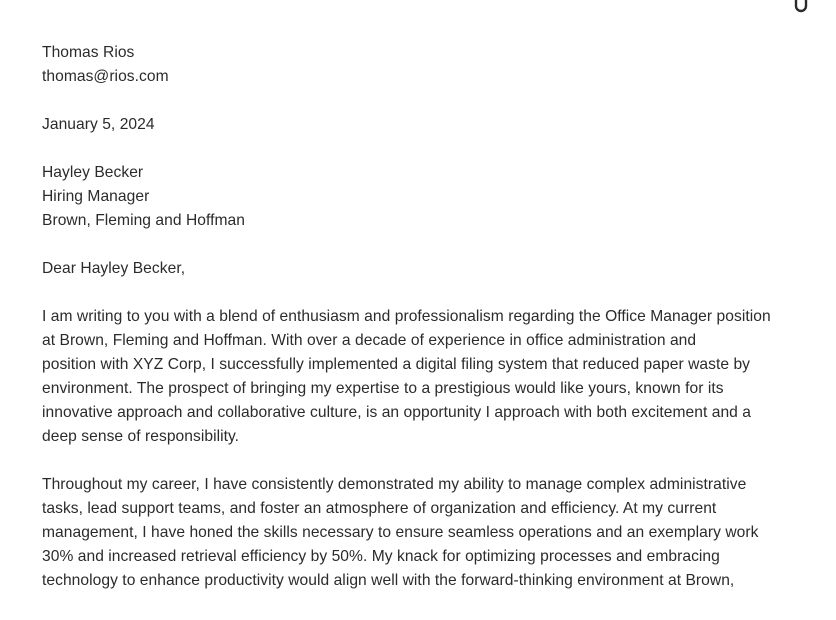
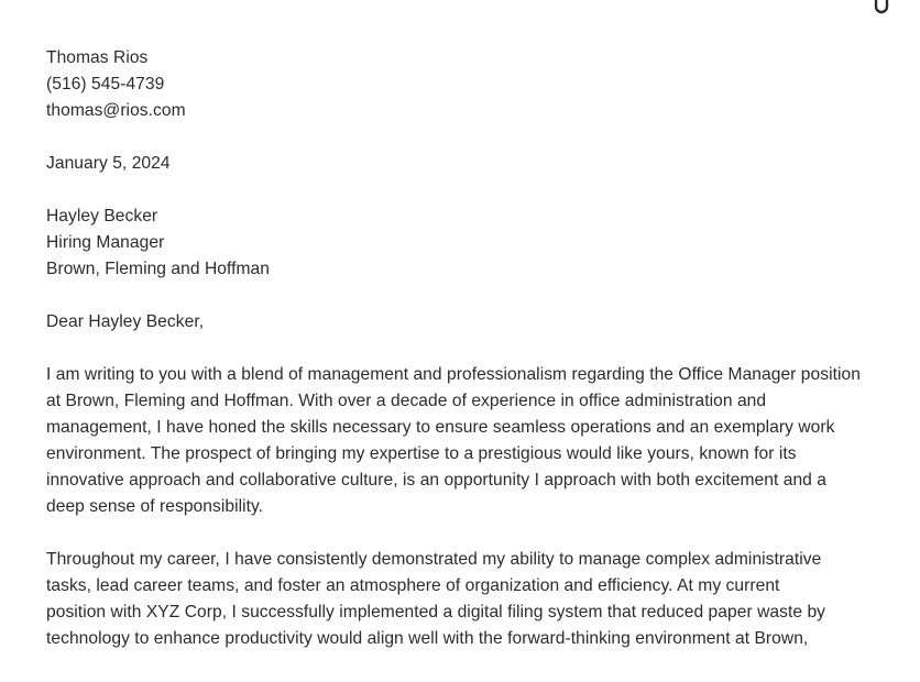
  Thomas Rios
+ (516) 545-4739
  thomas@rios.com
  January 5, 2024
  Hayley Becker
  Hiring Manager
  Brown, Fleming and Hoffman
  Dear Hayley Becker,
- I am writing to you with a blend of enthusiasm and professionalism regarding the Office Manager position
+ I am writing to you with a blend of management and professionalism regarding the Office Manager position
  at Brown, Fleming and Hoffman. With over a decade of experience in office administration and
- position with XYZ Corp, I successfully implemented a digital filing system that reduced paper waste by
+ management, I have honed the skills necessary to ensure seamless operations and an exemplary work
  environment. The prospect of bringing my expertise to a prestigious would like yours, known for its
  innovative approach and collaborative culture, is an opportunity I approach with both excitement and a
  deep sense of responsibility.
  Throughout my career, I have consistently demonstrated my ability to manage complex administrative
- tasks, lead support teams, and foster an atmosphere of organization and efficiency. At my current
+ tasks, lead career teams, and foster an atmosphere of organization and efficiency. At my current
- management, I have honed the skills necessary to ensure seamless operations and an exemplary work
+ position with XYZ Corp, I successfully implemented a digital filing system that reduced paper waste by
- 30% and increased retrieval efficiency by 50%. My knack for optimizing processes and embracing
  technology to enhance productivity would align well with the forward-thinking environment at Brown,
